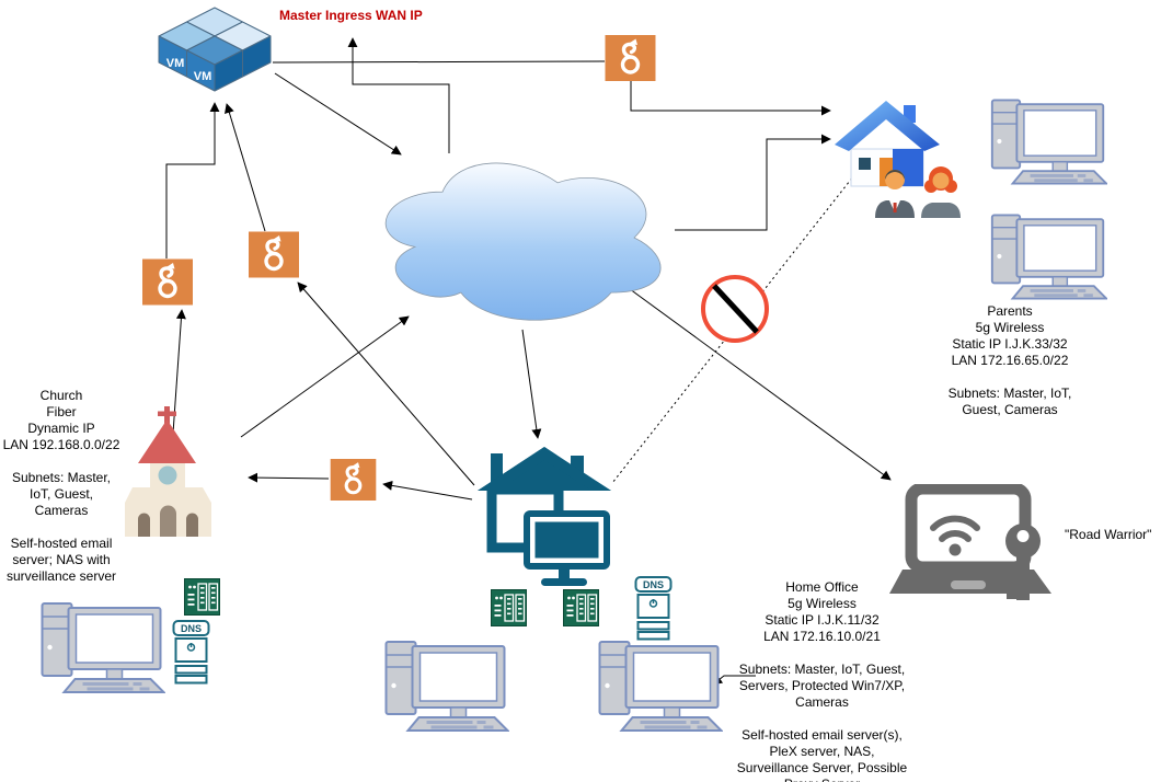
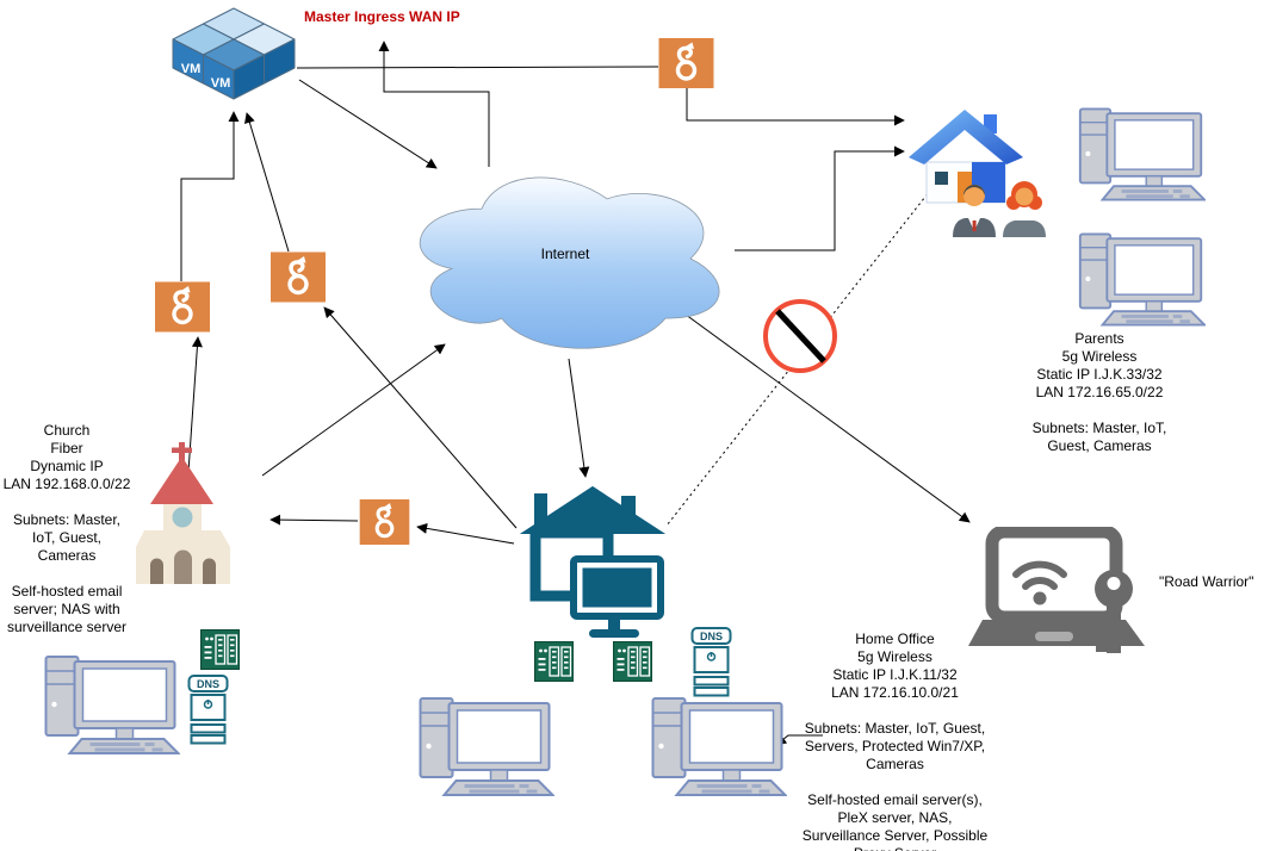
  VM
  VM
+ Internet
  DNS
  DNS
  Master Ingress WAN IP
  Church
  Fiber
  Dynamic IP
  LAN 192.168.0.0/22
  Subnets: Master,
  IoT, Guest,
  Cameras
  Self-hosted email
  server; NAS with
  surveillance server
  Parents
  5g Wireless
  Static IP I.J.K.33/32
  LAN 172.16.65.0/22
  Subnets: Master, IoT,
  Guest, Cameras
  Home Office
  5g Wireless
  Static IP I.J.K.11/32
  LAN 172.16.10.0/21
  Subnets: Master, IoT, Guest,
  Servers, Protected Win7/XP,
  Cameras
  Self-hosted email server(s),
  PleX server, NAS,
  Surveillance Server, Possible
  "Road Warrior"
